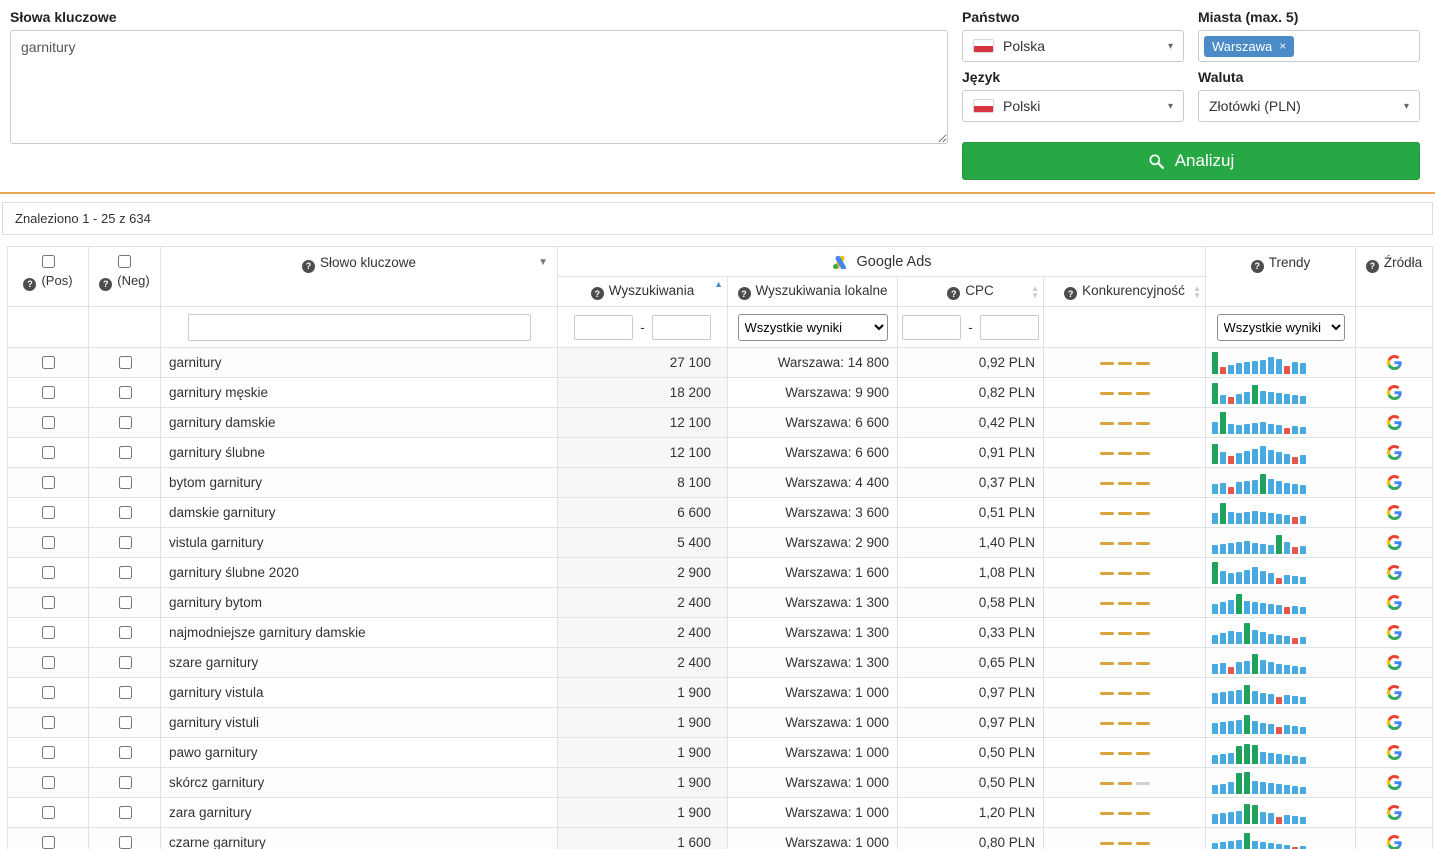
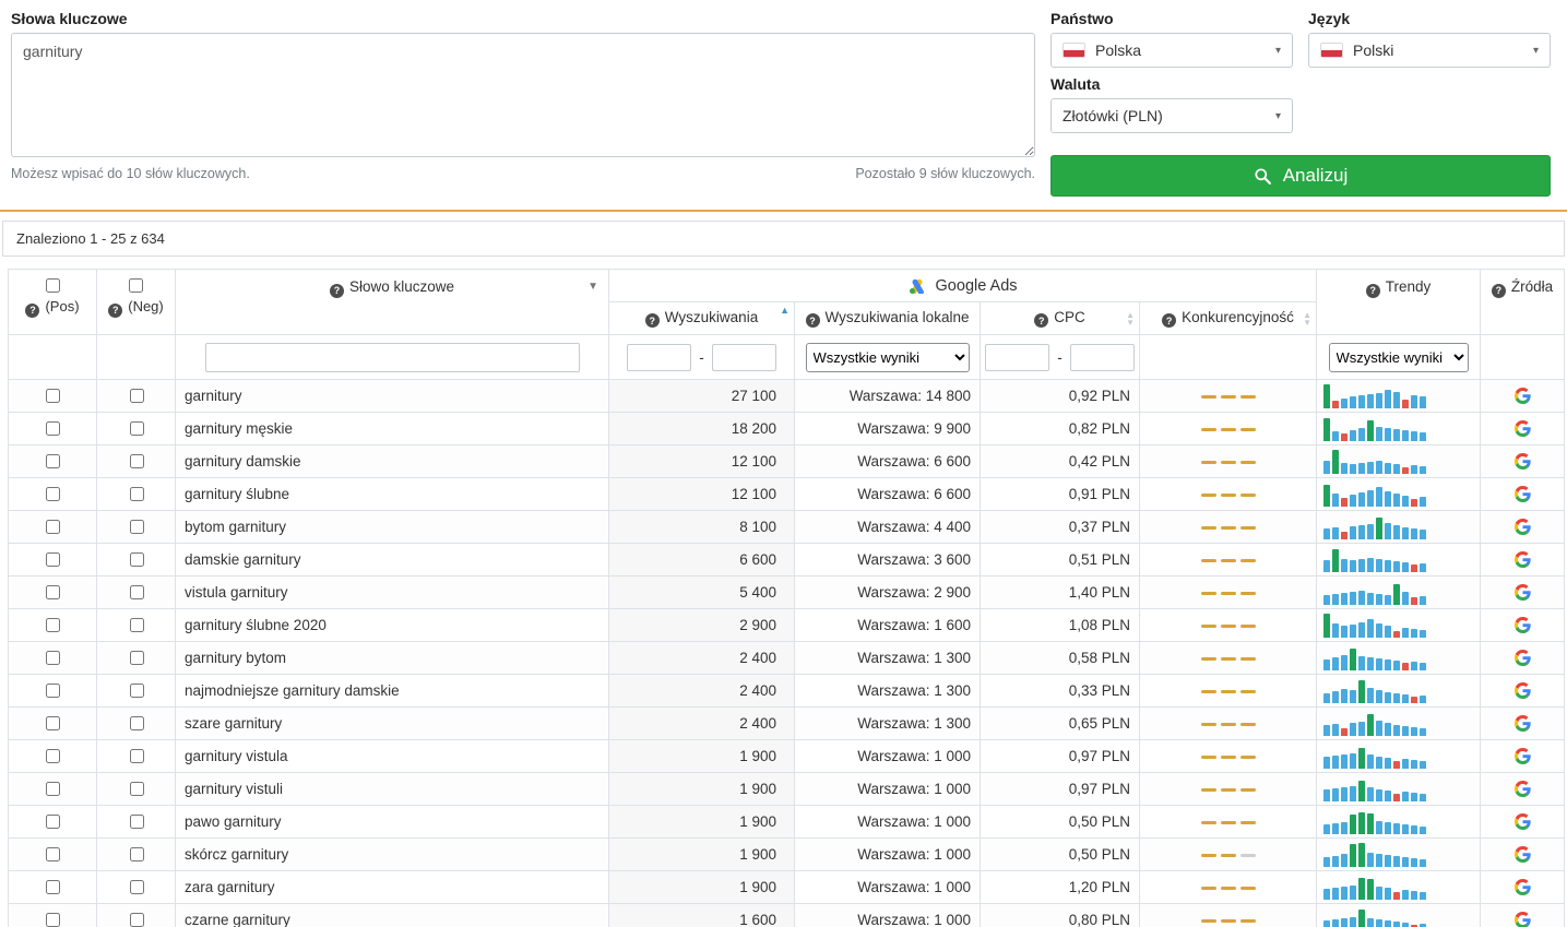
  Słowa kluczowe
  garnitury
+ Możesz wpisać do 10 słów kluczowych.
+ Pozostało 9 słów kluczowych.
  Państwo
  Polska
  ▾
- Miasta (max. 5)
- Warszawa
- ×
  Język
  Polski
  ▾
  Waluta
  Złotówki (PLN)
  ▾
  Analizuj
  Znaleziono 1 - 25 z 634
  ? (Pos)	? (Neg)	? Słowo kluczowe ▼	Google Ads	? Trendy	? Źródła
  ? Wyszukiwania ▲	? Wyszukiwania lokalne	? CPC ▲▼	? Konkurencyjność ▲▼
  			-	Wszystkie wyniki	-		Wszystkie wyniki
  		garnitury	27 100	Warszawa: 14 800	0,92 PLN
  		garnitury męskie	18 200	Warszawa: 9 900	0,82 PLN
  		garnitury damskie	12 100	Warszawa: 6 600	0,42 PLN
  		garnitury ślubne	12 100	Warszawa: 6 600	0,91 PLN
  		bytom garnitury	8 100	Warszawa: 4 400	0,37 PLN
  		damskie garnitury	6 600	Warszawa: 3 600	0,51 PLN
  		vistula garnitury	5 400	Warszawa: 2 900	1,40 PLN
  		garnitury ślubne 2020	2 900	Warszawa: 1 600	1,08 PLN
  		garnitury bytom	2 400	Warszawa: 1 300	0,58 PLN
  		najmodniejsze garnitury damskie	2 400	Warszawa: 1 300	0,33 PLN
  		szare garnitury	2 400	Warszawa: 1 300	0,65 PLN
  		garnitury vistula	1 900	Warszawa: 1 000	0,97 PLN
  		garnitury vistuli	1 900	Warszawa: 1 000	0,97 PLN
  		pawo garnitury	1 900	Warszawa: 1 000	0,50 PLN
  		skórcz garnitury	1 900	Warszawa: 1 000	0,50 PLN
  		zara garnitury	1 900	Warszawa: 1 000	1,20 PLN
  		czarne garnitury	1 600	Warszawa: 1 000	0,80 PLN
